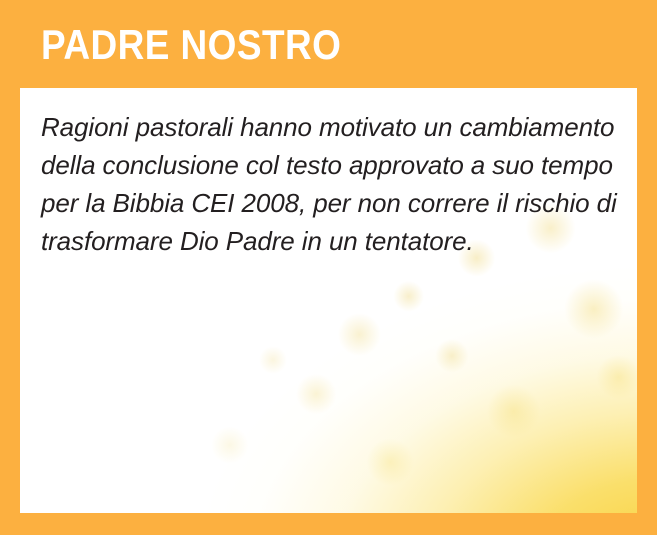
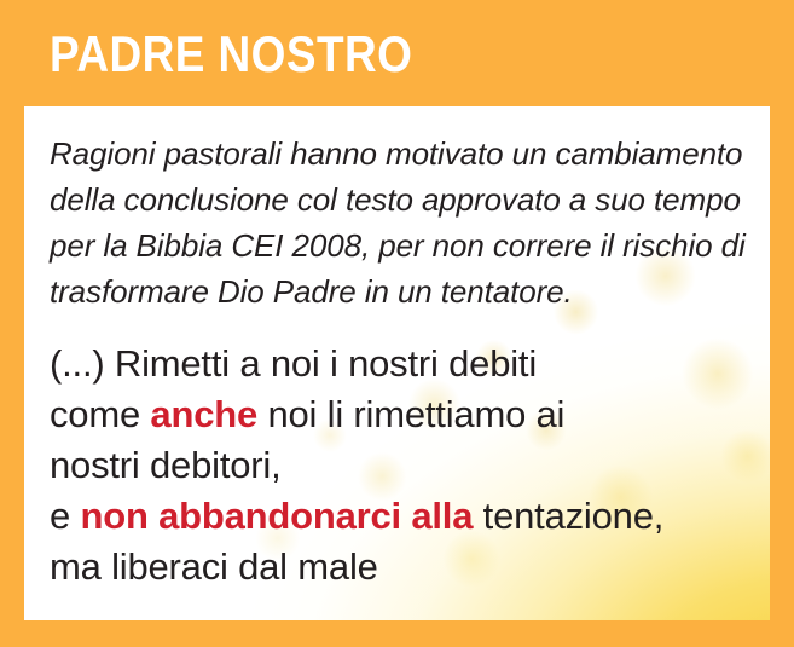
  PADRE NOSTRO
  Ragioni pastorali hanno motivato un cambiamento della conclusione col testo approvato a suo tempo per la Bibbia CEI 2008, per non correre il rischio di trasformare Dio Padre in un tentatore.
+ (...) Rimetti a noi i nostri debiti
+ come anche noi li rimettiamo ai
+ nostri debitori,
+ e non abbandonarci alla tentazione,
+ ma liberaci dal male
